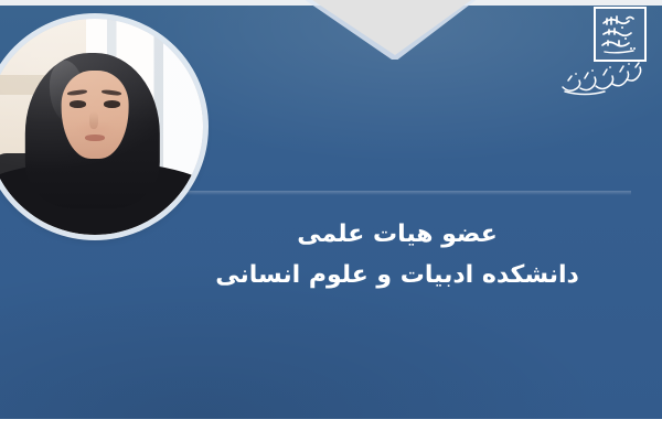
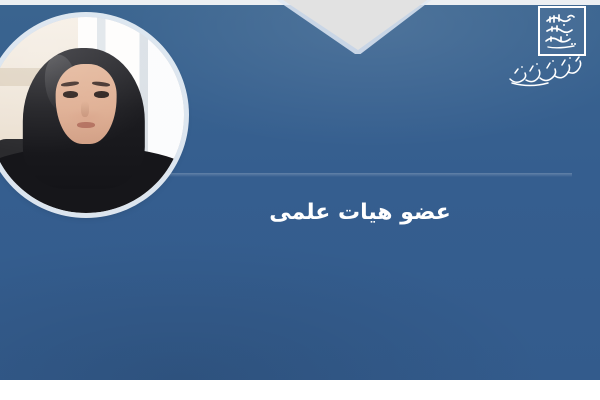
  عضو هیات علمی
- دانشکده ادبیات و علوم انسانی
